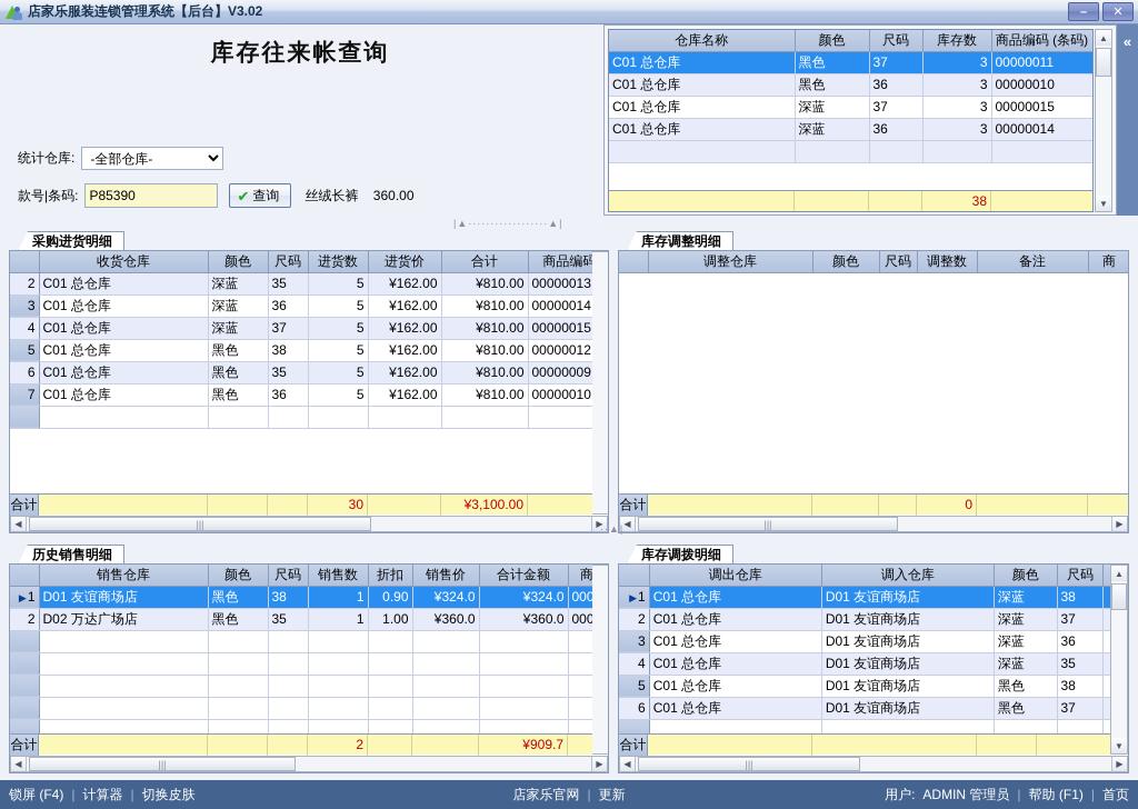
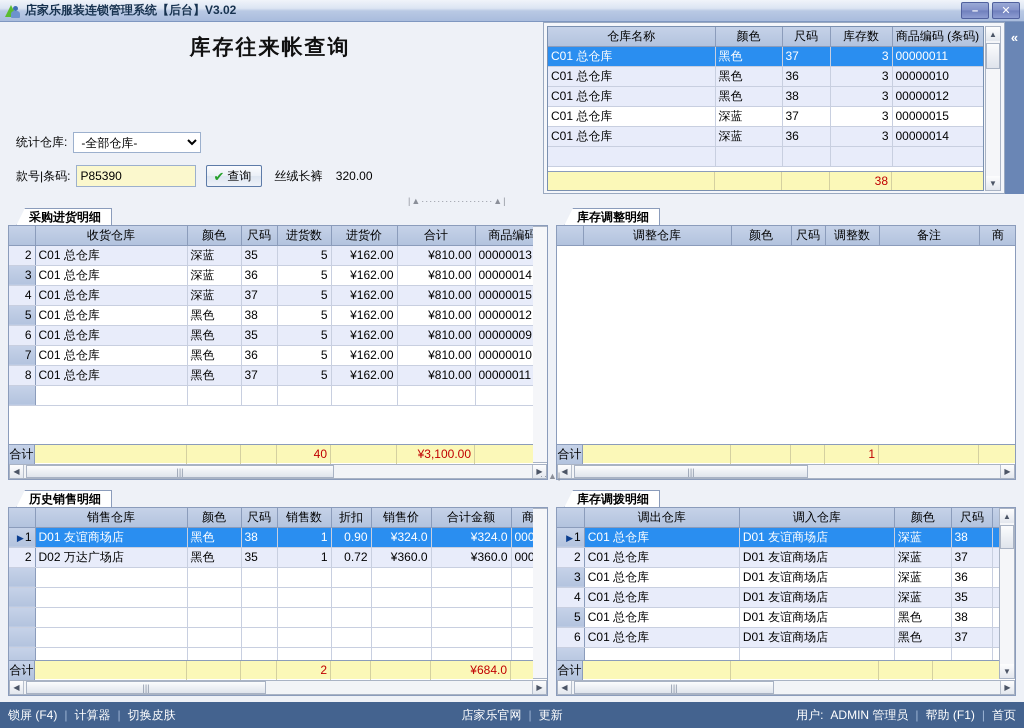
  店家乐服装连锁管理系统【后台】V3.02
  –
  ✕
  库存往来帐查询
  统计仓库:
  -全部仓库-
  款号|条码:
  P85390
  ✔
  查询
- 丝绒长裤 360.00
+ 丝绒长裤 320.00
  仓库名称	颜色	尺码	库存数	商品编码 (条码)
  C01 总仓库	黑色	37	3	00000011
  C01 总仓库	黑色	36	3	00000010
+ C01 总仓库	黑色	38	3	00000012
  C01 总仓库	深蓝	37	3	00000015
  C01 总仓库	深蓝	36	3	00000014
  38
  ▲
  ▼
  «
  |▲··················▲|
  采购进货明细
  	收货仓库	颜色	尺码	进货数	进货价	合计	商品编码
  2	C01 总仓库	深蓝	35	5	¥162.00	¥810.00	00000013
  3	C01 总仓库	深蓝	36	5	¥162.00	¥810.00	00000014
  4	C01 总仓库	深蓝	37	5	¥162.00	¥810.00	00000015
  5	C01 总仓库	黑色	38	5	¥162.00	¥810.00	00000012
  6	C01 总仓库	黑色	35	5	¥162.00	¥810.00	00000009
  7	C01 总仓库	黑色	36	5	¥162.00	¥810.00	00000010
+ 8	C01 总仓库	黑色	37	5	¥162.00	¥810.00	00000011
  合计
- 30
+ 40
  ¥3,100.00
  ◀
  |||
  ▶
  库存调整明细
  	调整仓库	颜色	尺码	调整数	备注	商
  合计
- 0
+ 1
  ◀
  |||
  ▶
  ··▲|
  历史销售明细
  	销售仓库	颜色	尺码	销售数	折扣	销售价	合计金额	商
  ▶1	D01 友谊商场店	黑色	38	1	0.90	¥324.0	¥324.0	000
- 2	D02 万达广场店	黑色	35	1	1.00	¥360.0	¥360.0	000
+ 2	D02 万达广场店	黑色	35	1	0.72	¥360.0	¥360.0	000
  合计
  2
- ¥909.7
+ ¥684.0
  ◀
  |||
  ▶
  库存调拨明细
  	调出仓库	调入仓库	颜色	尺码
  ▶1	C01 总仓库	D01 友谊商场店	深蓝	38
  2	C01 总仓库	D01 友谊商场店	深蓝	37
  3	C01 总仓库	D01 友谊商场店	深蓝	36
  4	C01 总仓库	D01 友谊商场店	深蓝	35
  5	C01 总仓库	D01 友谊商场店	黑色	38
  6	C01 总仓库	D01 友谊商场店	黑色	37
  合计
  ◀
  |||
  ▶
  ▲
  ▼
  锁屏 (F4)
  |
  计算器
  |
  切换皮肤
  店家乐官网
  |
  更新
  用户:
  ADMIN 管理员
  |
  帮助 (F1)
  |
  首页
